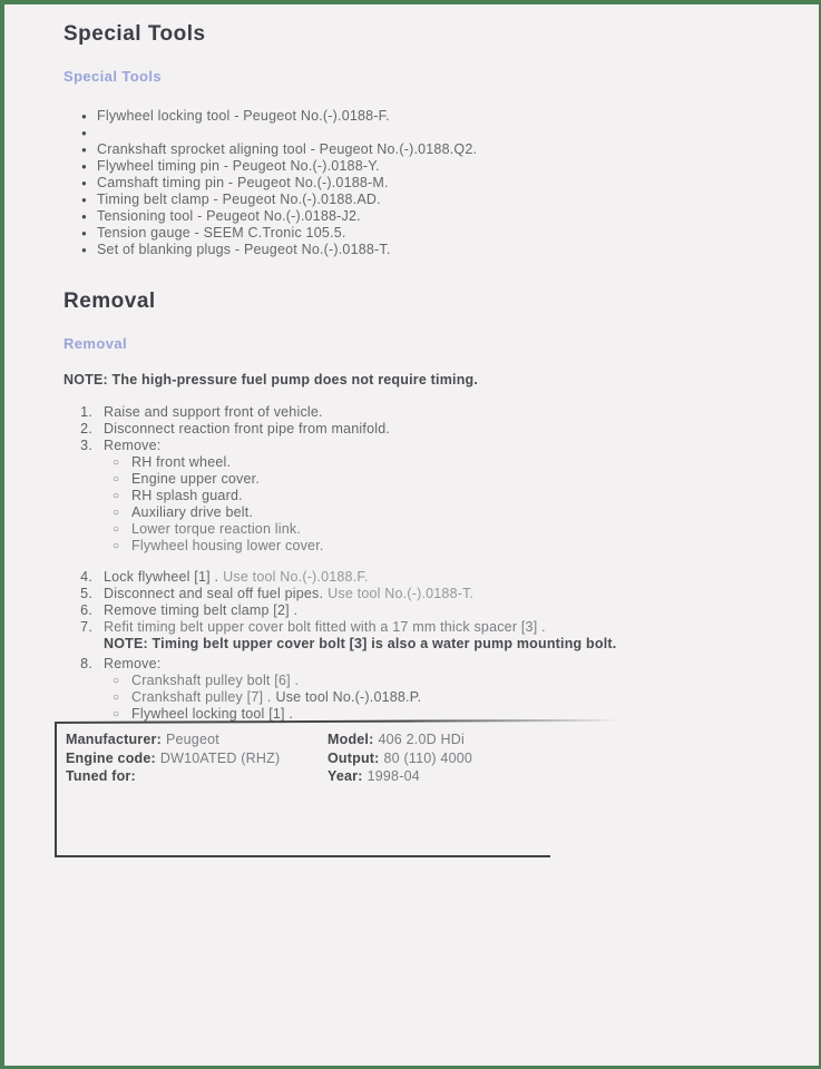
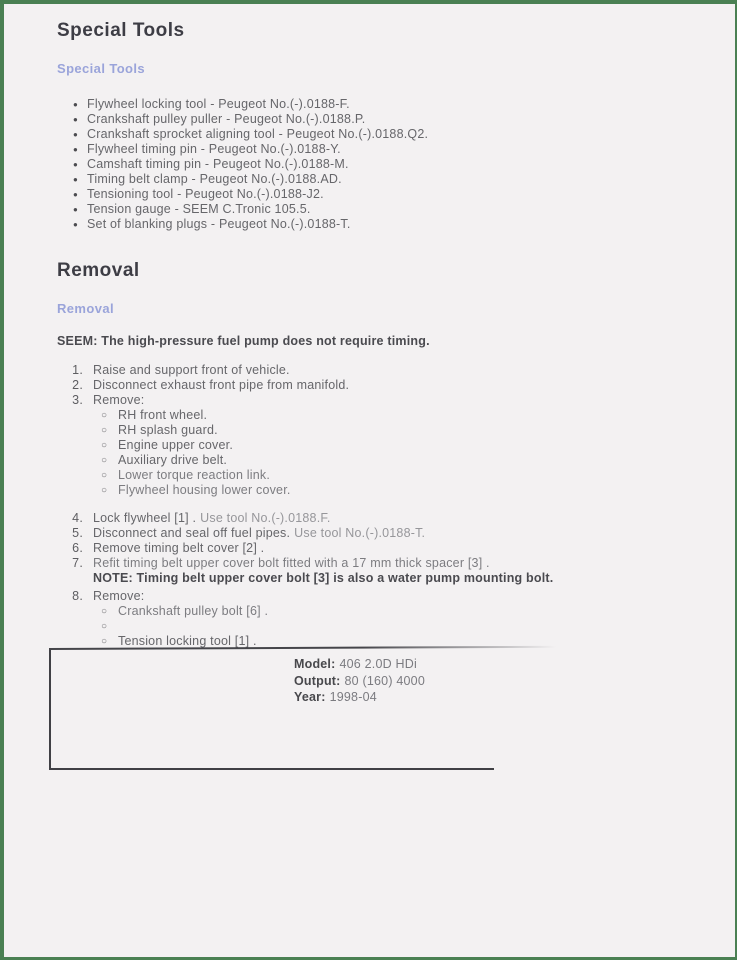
  Special Tools
  Special Tools
  ●
  Flywheel locking tool - Peugeot No.(-).0188-F.
  ●
+ Crankshaft pulley puller - Peugeot No.(-).0188.P.
  ●
  Crankshaft sprocket aligning tool - Peugeot No.(-).0188.Q2.
  ●
  Flywheel timing pin - Peugeot No.(-).0188-Y.
  ●
  Camshaft timing pin - Peugeot No.(-).0188-M.
  ●
  Timing belt clamp - Peugeot No.(-).0188.AD.
  ●
  Tensioning tool - Peugeot No.(-).0188-J2.
  ●
  Tension gauge - SEEM C.Tronic 105.5.
  ●
  Set of blanking plugs - Peugeot No.(-).0188-T.
  Removal
  Removal
- NOTE: The high-pressure fuel pump does not require timing.
+ SEEM: The high-pressure fuel pump does not require timing.
  1.
  Raise and support front of vehicle.
  2.
- Disconnect reaction front pipe from manifold.
+ Disconnect exhaust front pipe from manifold.
  3.
  Remove:
  ○
  RH front wheel.
  ○
- Engine upper cover.
+ RH splash guard.
  ○
- RH splash guard.
+ Engine upper cover.
  ○
  Auxiliary drive belt.
  ○
  Lower torque reaction link.
  ○
  Flywheel housing lower cover.
  4.
  Lock flywheel [1] . Use tool No.(-).0188.F.
  5.
  Disconnect and seal off fuel pipes. Use tool No.(-).0188-T.
  6.
- Remove timing belt clamp [2] .
+ Remove timing belt cover [2] .
  7.
  Refit timing belt upper cover bolt fitted with a 17 mm thick spacer [3] .
  NOTE: Timing belt upper cover bolt [3] is also a water pump mounting bolt.
  8.
  Remove:
  ○
  Crankshaft pulley bolt [6] .
  ○
- Crankshaft pulley [7] . Use tool No.(-).0188.P.
  ○
- Flywheel locking tool [1] .
+ Tension locking tool [1] .
- Manufacturer: Peugeot
- Engine code: DW10ATED (RHZ)
- Tuned for:
  Model: 406 2.0D HDi
- Output: 80 (110) 4000
+ Output: 80 (160) 4000
  Year: 1998-04
